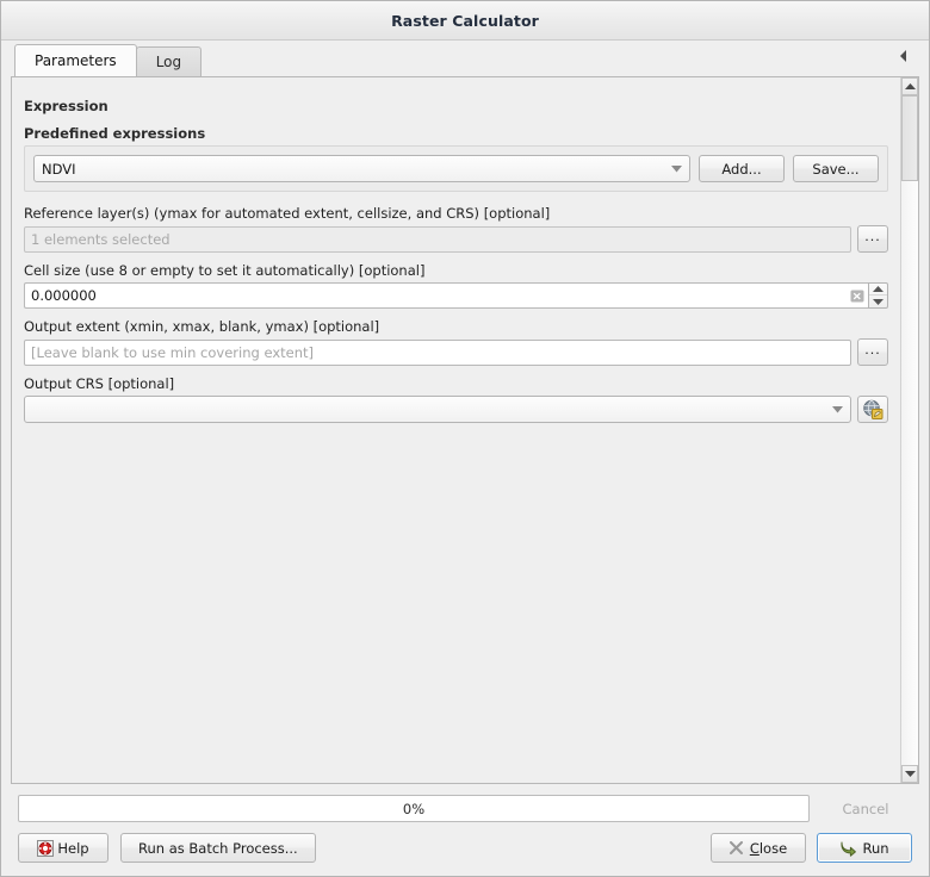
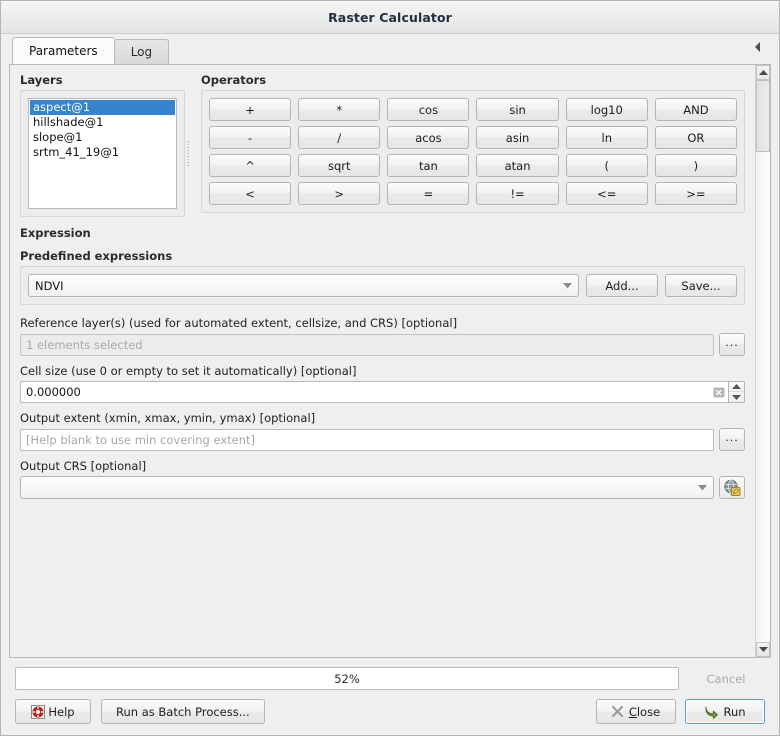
  Raster Calculator
  Parameters
  Log
+ Layers
+ aspect@1
+ hillshade@1
+ slope@1
+ srtm_41_19@1
+ Operators
+ +
+ *
+ cos
+ sin
+ log10
+ AND
+ -
+ /
+ acos
+ asin
+ ln
+ OR
+ ^
+ sqrt
+ tan
+ atan
+ (
+ )
+ <
+ >
+ =
+ !=
+ <=
+ >=
  Expression
  Predefined expressions
  NDVI
  Add...
  Save...
- Reference layer(s) (ymax for automated extent, cellsize, and CRS) [optional]
+ Reference layer(s) (used for automated extent, cellsize, and CRS) [optional]
  1 elements selected
  ...
- Cell size (use 8 or empty to set it automatically) [optional]
+ Cell size (use 0 or empty to set it automatically) [optional]
  0.000000
- Output extent (xmin, xmax, blank, ymax) [optional]
+ Output extent (xmin, xmax, ymin, ymax) [optional]
- [Leave blank to use min covering extent]
+ [Help blank to use min covering extent]
  ...
  Output CRS [optional]
- 0%
+ 52%
  Cancel
  Help
  Run as Batch Process...
  Close
  Run
